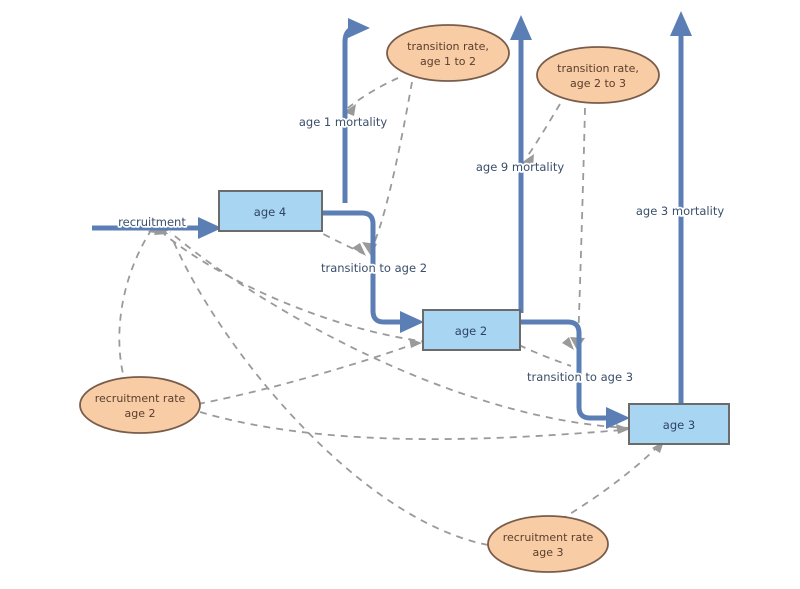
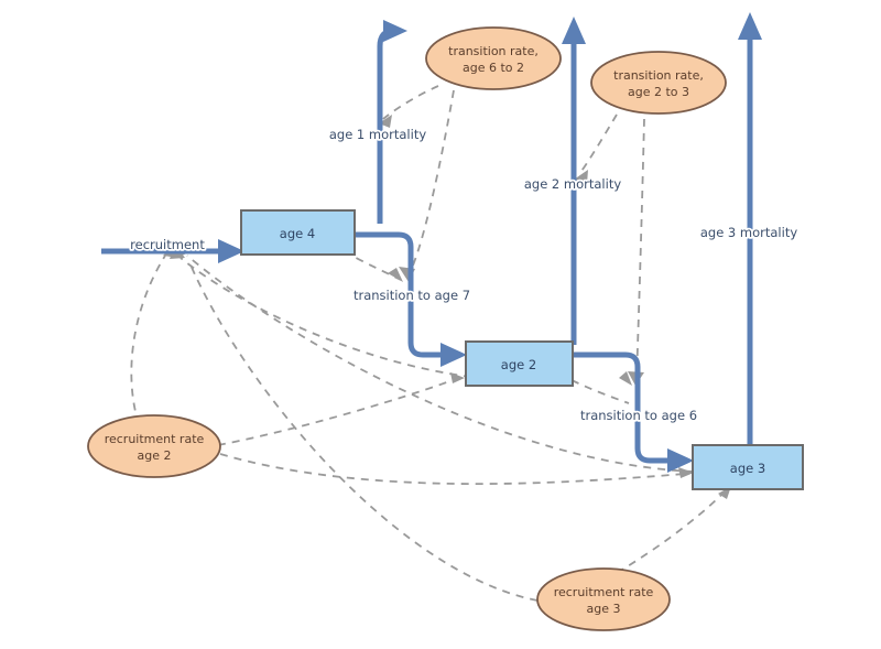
  age 4
  age 2
  age 3
  transition rate,
- age 1 to 2
+ age 6 to 2
  transition rate,
  age 2 to 3
  recruitment rate
  age 2
  recruitment rate
  age 3
  recruitment
  age 1 mortality
- transition to age 2
+ transition to age 7
- age 9 mortality
+ age 2 mortality
- transition to age 3
+ transition to age 6
  age 3 mortality
